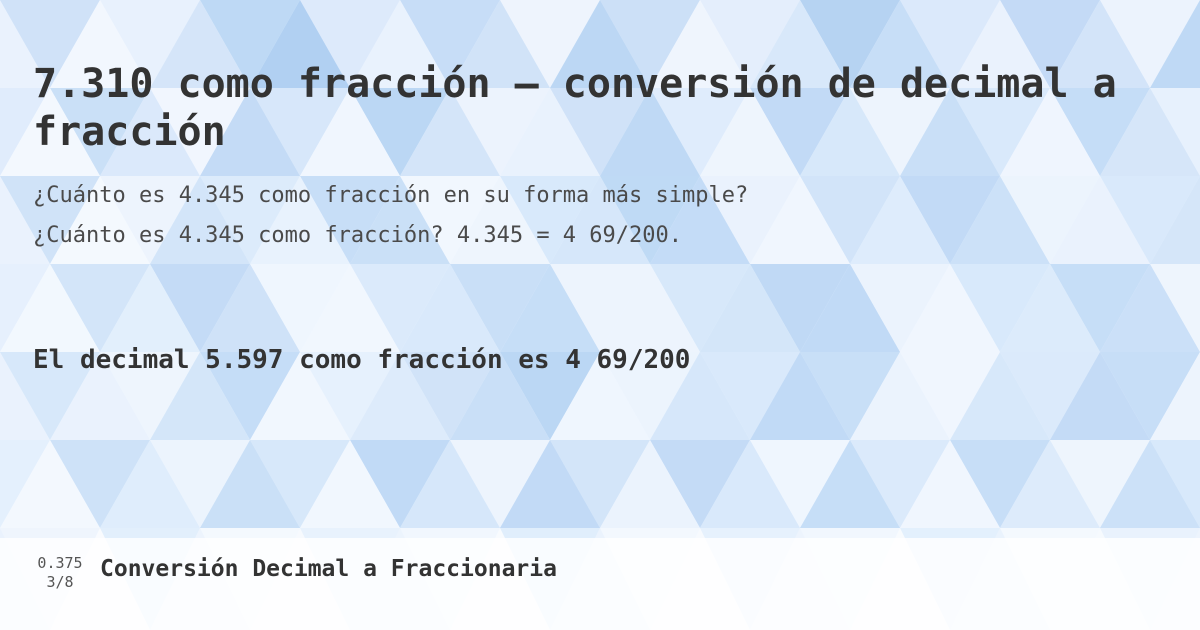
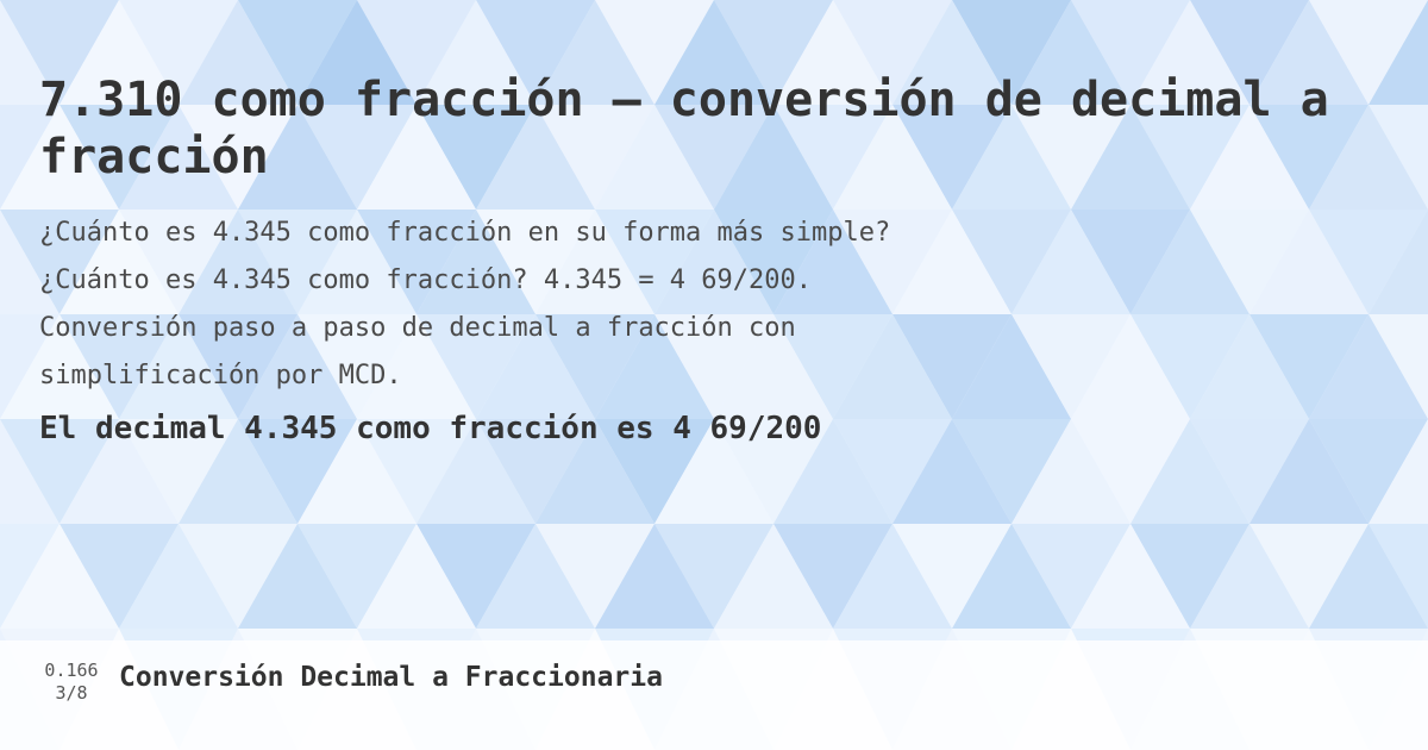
  7.310 como fracción – conversión de decimal a fracción
  ¿Cuánto es 4.345 como fracción en su forma más simple?
  ¿Cuánto es 4.345 como fracción? 4.345 = 4 69/200.
+ Conversión paso a paso de decimal a fracción con
+ simplificación por MCD.
- El decimal 5.597 como fracción es 4 69/200
+ El decimal 4.345 como fracción es 4 69/200
- 0.375
+ 0.166
  3/8
  Conversión Decimal a Fraccionaria
